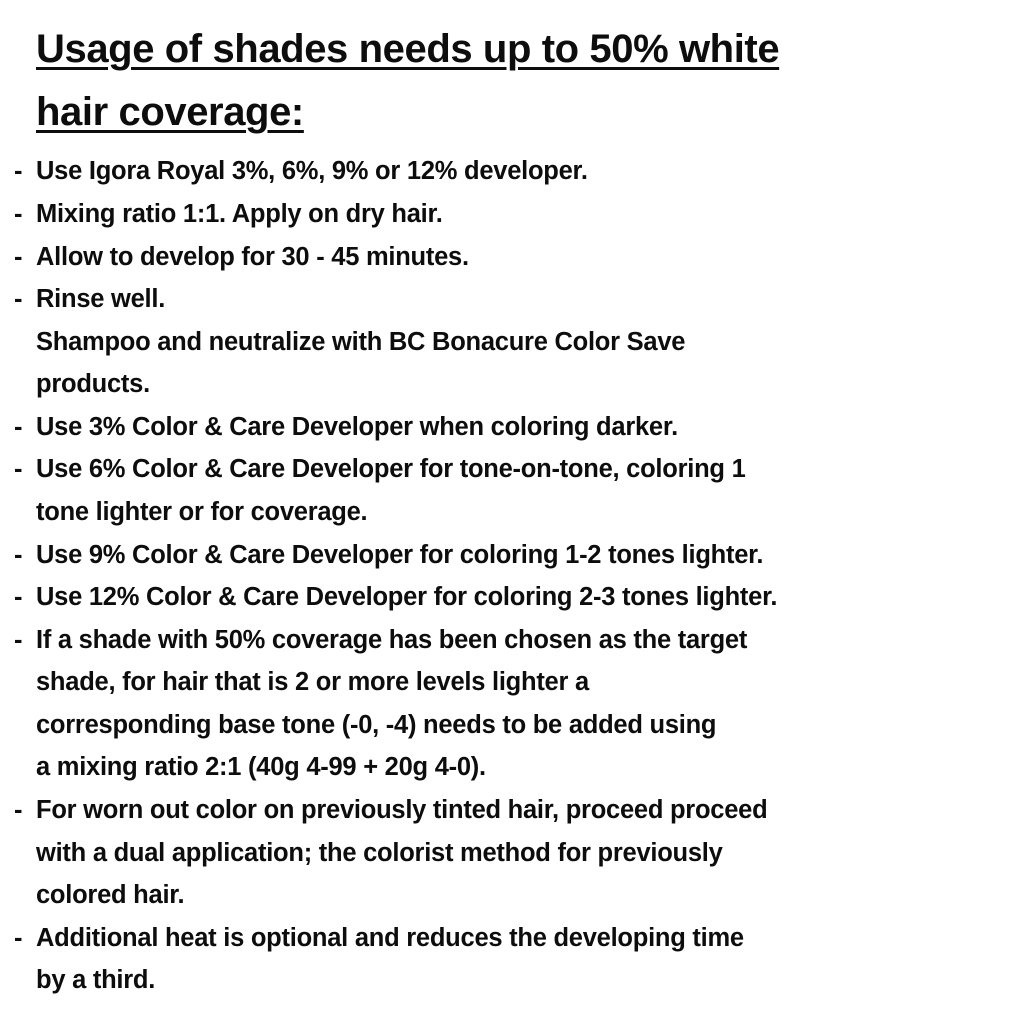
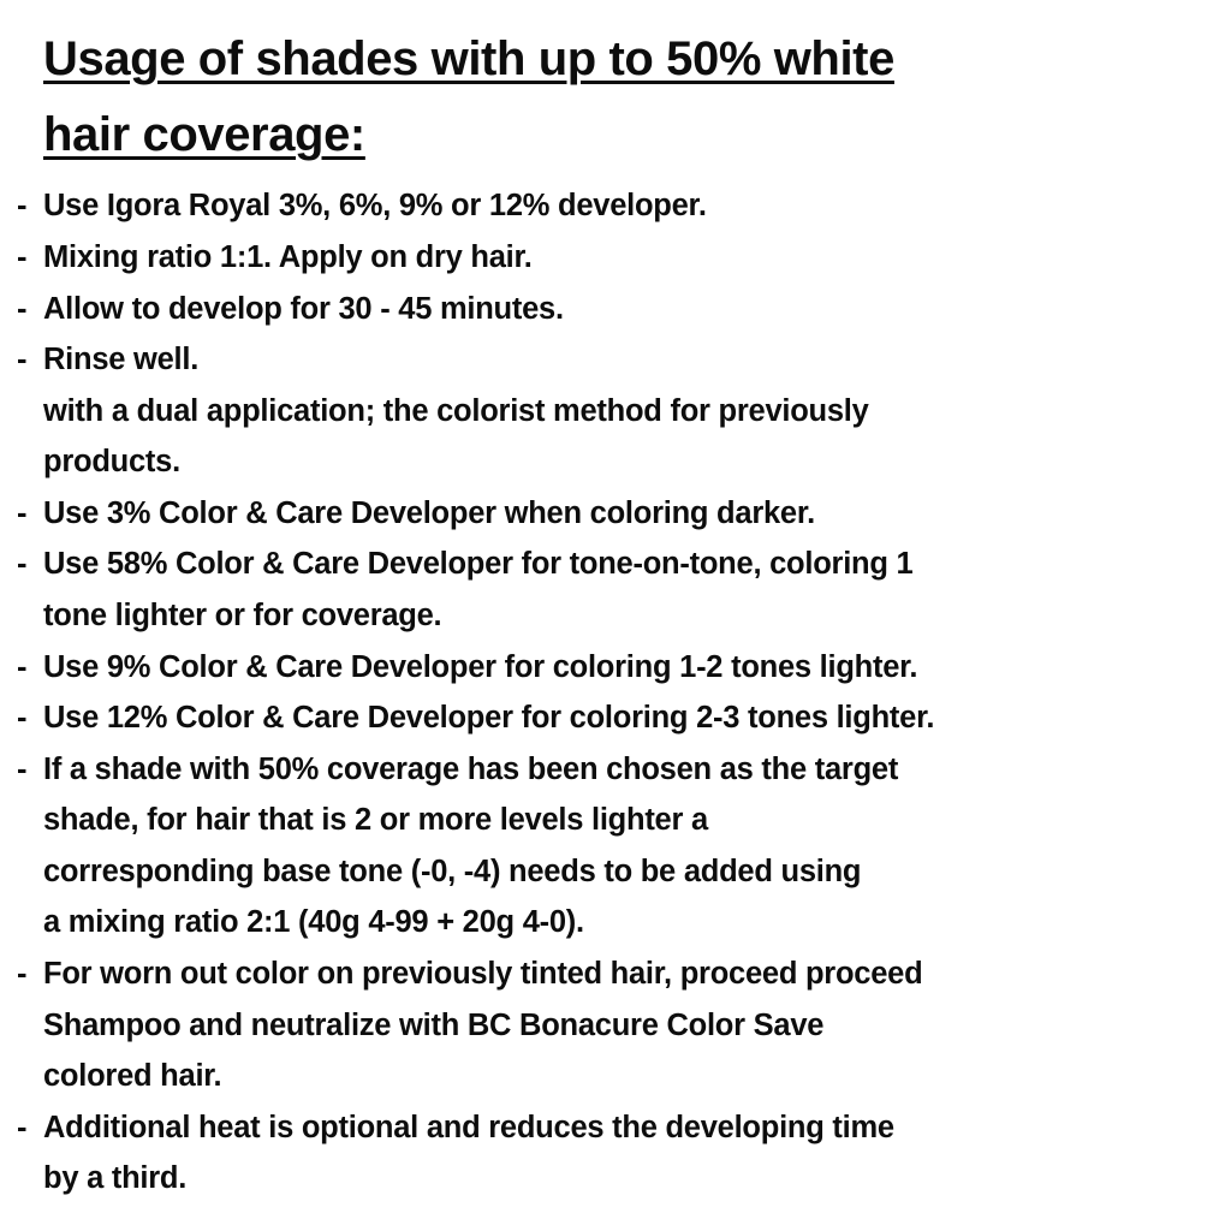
- Usage of shades needs up to 50% white
+ Usage of shades with up to 50% white
  hair coverage:
  -
  Use Igora Royal 3%, 6%, 9% or 12% developer.
  -
  Mixing ratio 1:1. Apply on dry hair.
  -
  Allow to develop for 30 - 45 minutes.
  -
  Rinse well.
- Shampoo and neutralize with BC Bonacure Color Save
+ with a dual application; the colorist method for previously
  products.
  -
  Use 3% Color & Care Developer when coloring darker.
  -
- Use 6% Color & Care Developer for tone-on-tone, coloring 1
+ Use 58% Color & Care Developer for tone-on-tone, coloring 1
  tone lighter or for coverage.
  -
  Use 9% Color & Care Developer for coloring 1-2 tones lighter.
  -
  Use 12% Color & Care Developer for coloring 2-3 tones lighter.
  -
  If a shade with 50% coverage has been chosen as the target
  shade, for hair that is 2 or more levels lighter a
  corresponding base tone (-0, -4) needs to be added using
  a mixing ratio 2:1 (40g 4-99 + 20g 4-0).
  -
  For worn out color on previously tinted hair, proceed proceed
- with a dual application; the colorist method for previously
+ Shampoo and neutralize with BC Bonacure Color Save
  colored hair.
  -
  Additional heat is optional and reduces the developing time
  by a third.
